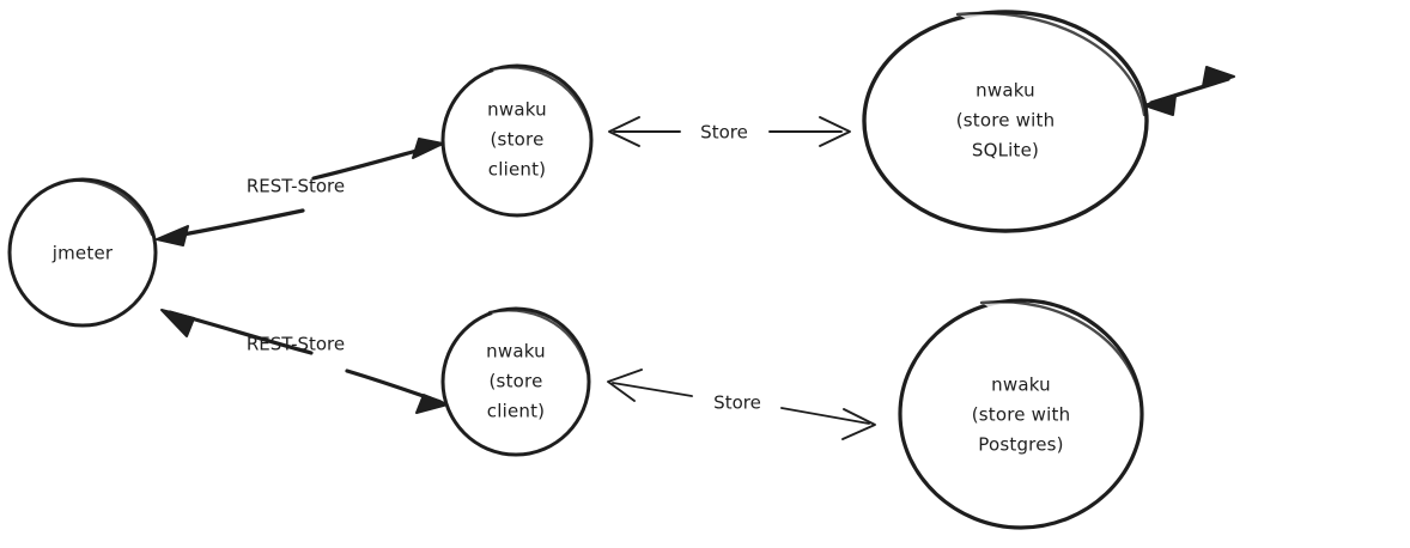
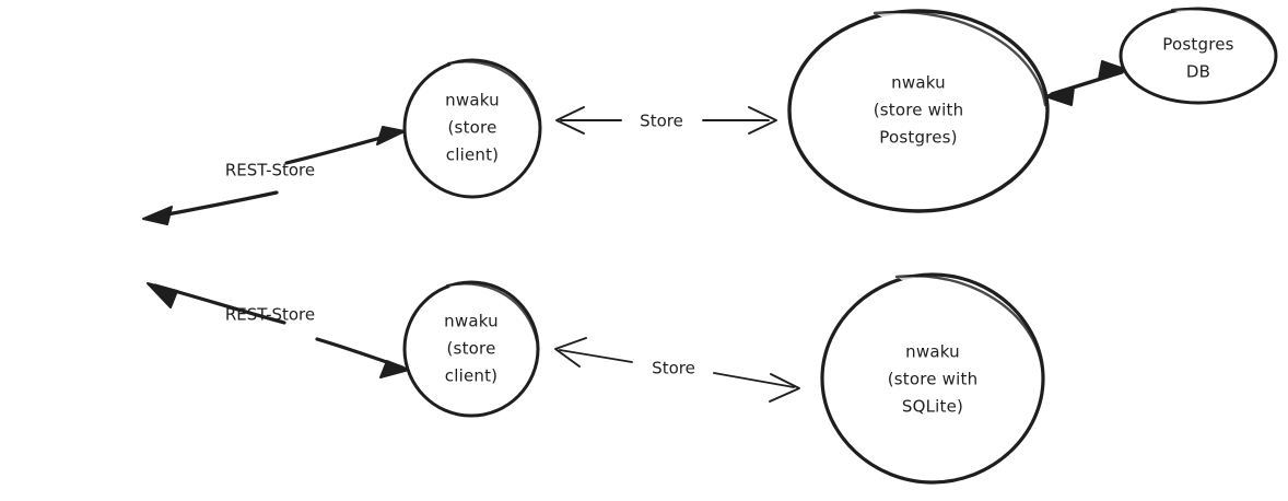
  REST-Store
  Store
  REST-Store
  Store
- jmeter
  nwaku
  (store
  client)
  nwaku
  (store with
- SQLite)
+ Postgres)
+ Postgres
+ DB
  nwaku
  (store
  client)
  nwaku
  (store with
- Postgres)
+ SQLite)
